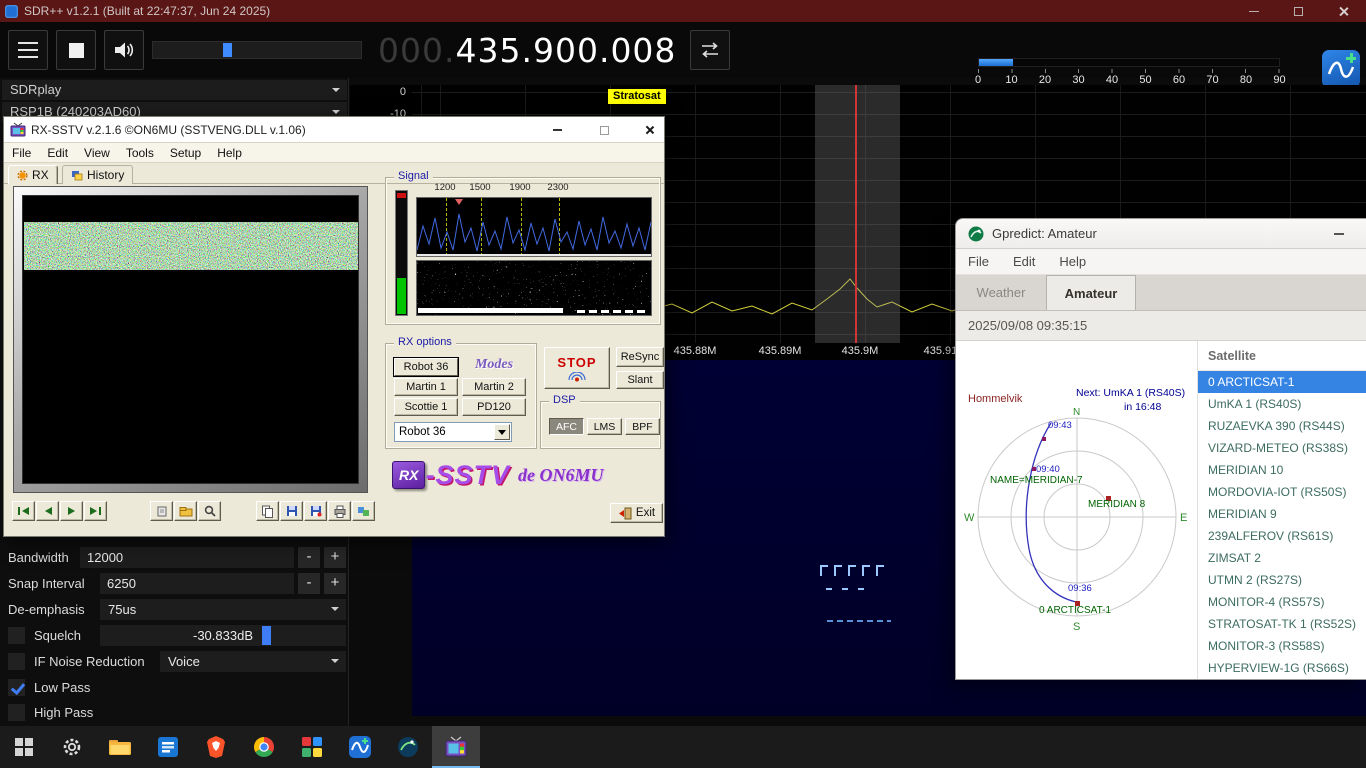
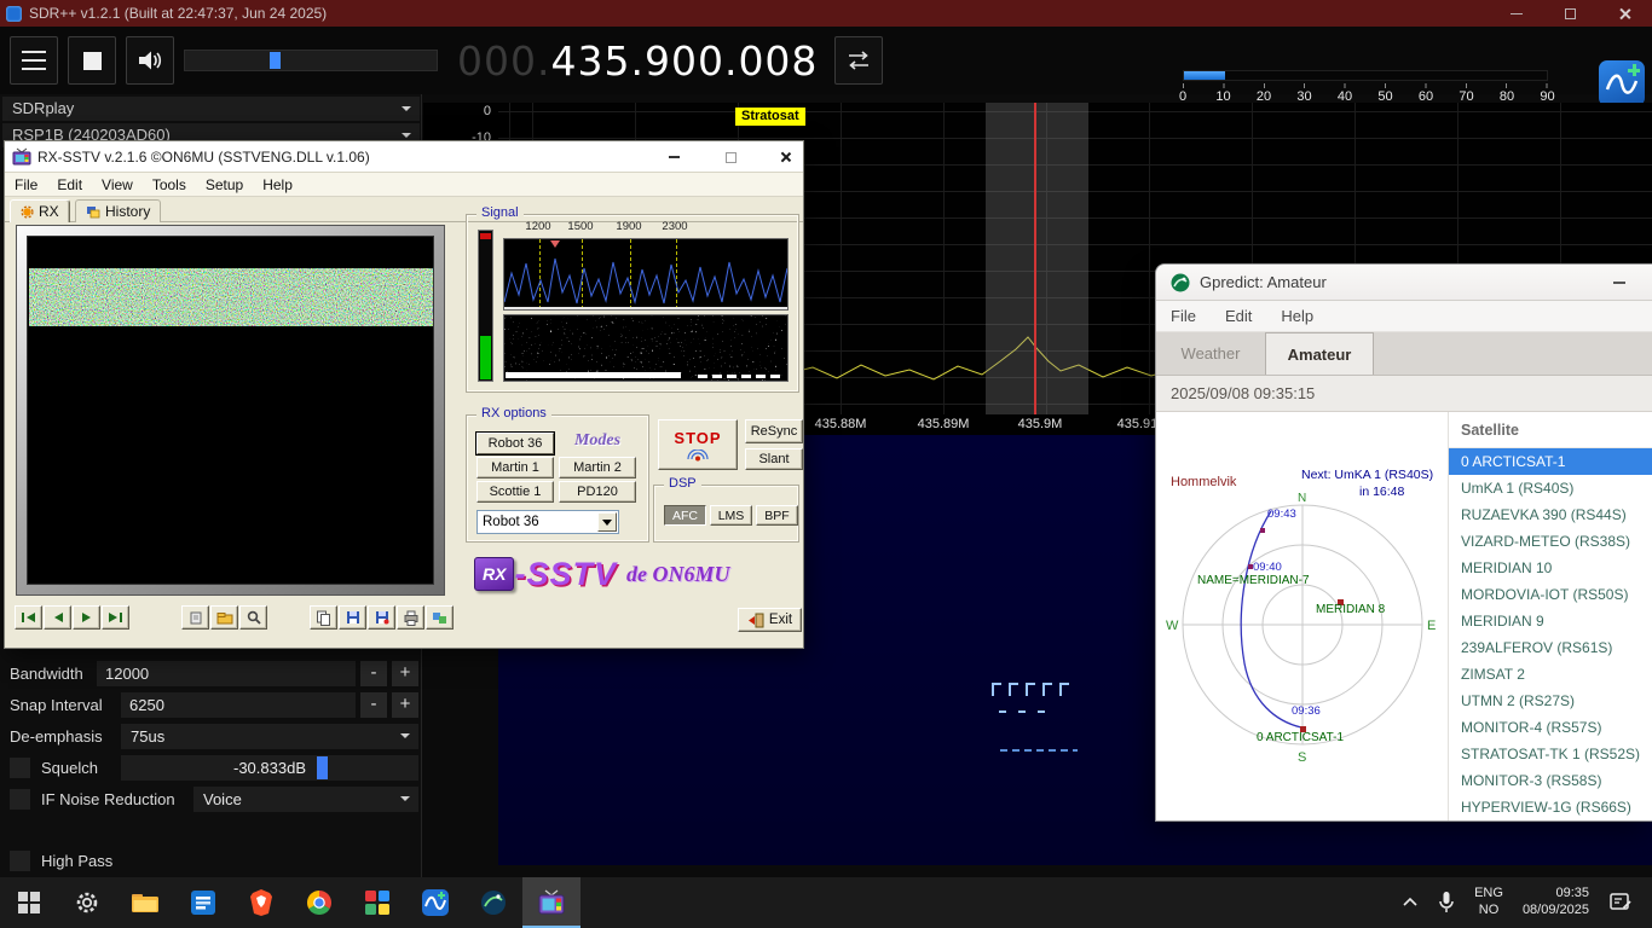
  SDR++ v1.2.1 (Built at 22:47:37, Jun 24 2025)
  000.435.900.008
  0
  10
  20
  30
  40
  50
  60
  70
  80
  90
  SDRplay
  RSP1B (240203AD60)
  Bandwidth
  12000
  -
  +
  Snap Interval
  6250
  -
  +
  De-emphasis
  75us
  Squelch
  -30.833dB
  IF Noise Reduction
  Voice
- Low Pass
  High Pass
  0
  -10
  Stratosat
  435.88M
  435.89M
  435.9M
  435.9
  Gpredict: Amateur
  File
  Edit
  Help
  Weather
  Amateur
  2025/09/08 09:35:15
  N
  W
  E
  S
  Hommelvik
  Next: UmKA 1 (RS40S)
  in 16:48
  09:43
  09:40
  09:36
  NAME=MERIDIAN-7
  MERIDIAN 8
  0 ARCTICSAT-1
  Satellite
  0 ARCTICSAT-1
  UmKA 1 (RS40S)
  RUZAEVKA 390 (RS44S)
  VIZARD-METEO (RS38S)
  MERIDIAN 10
  MORDOVIA-IOT (RS50S)
  MERIDIAN 9
  239ALFEROV (RS61S)
  ZIMSAT 2
  UTMN 2 (RS27S)
  MONITOR-4 (RS57S)
  STRATOSAT-TK 1 (RS52S)
  MONITOR-3 (RS58S)
  HYPERVIEW-1G (RS66S)
  RX-SSTV v.2.1.6 ©ON6MU (SSTVENG.DLL v.1.06)
  File
  Edit
  View
  Tools
  Setup
  Help
  RX
  History
  Signal
  1200
  1500
  1900
  2300
  RX options
  Robot 36
  Modes
  Martin 1
  Martin 2
  Scottie 1
  PD120
  Robot 36
  STOP
  ReSync
  Slant
  DSP
  AFC
  LMS
  BPF
  RX
  -SSTV
  de ON6MU
  Exit
+ ENG
+ NO
+ 09:35
+ 08/09/2025
